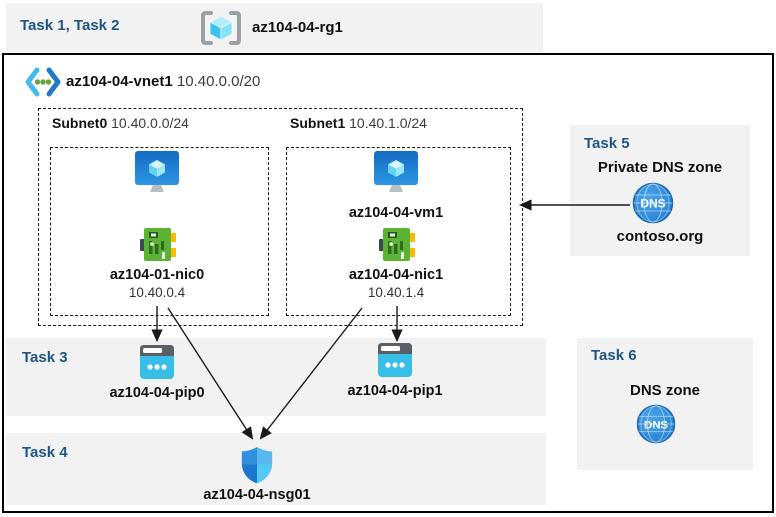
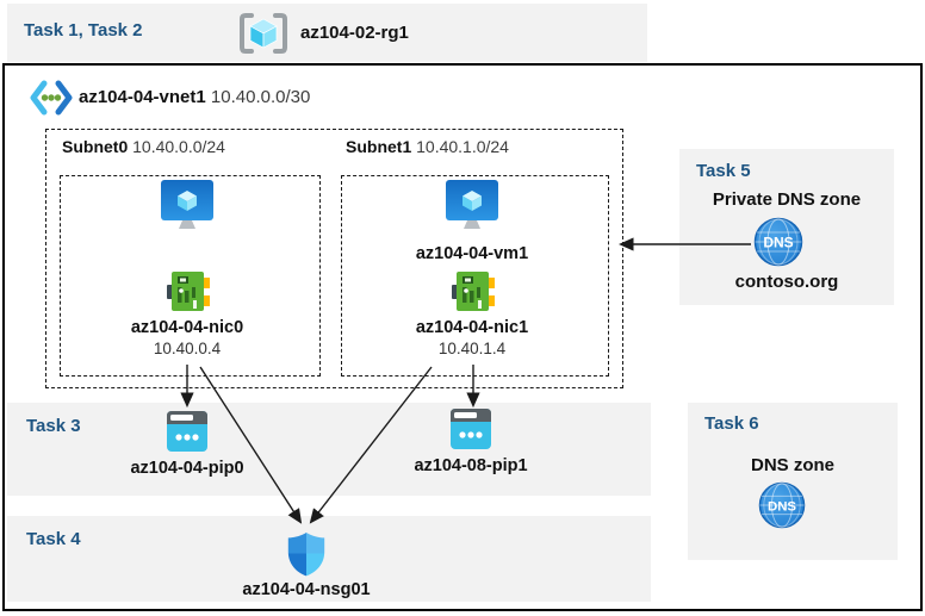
  Task 1, Task 2
- az104-04-rg1
+ az104-02-rg1
- az104-04-vnet1 10.40.0.0/20
+ az104-04-vnet1 10.40.0.0/30
  Subnet0 10.40.0.0/24
  Subnet1 10.40.1.0/24
- az104-01-nic0
+ az104-04-nic0
  10.40.0.4
  az104-04-vm1
  az104-04-nic1
  10.40.1.4
  Task 5
  Private DNS zone
  DNS
  contoso.org
  Task 3
  az104-04-pip0
- az104-04-pip1
+ az104-08-pip1
  Task 6
  DNS zone
  DNS
  Task 4
  az104-04-nsg01
